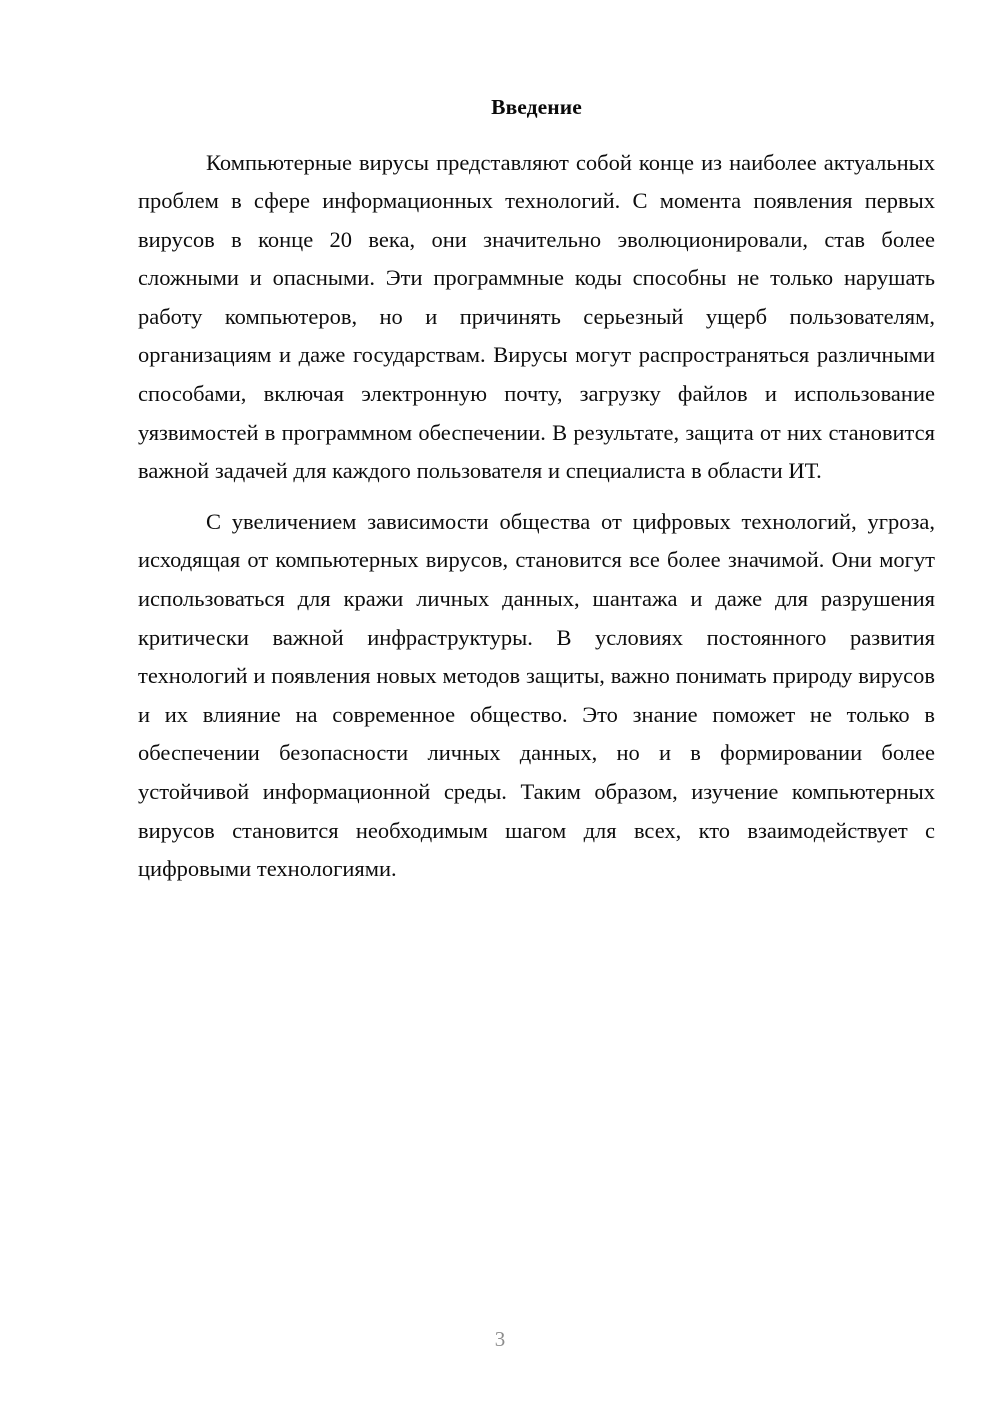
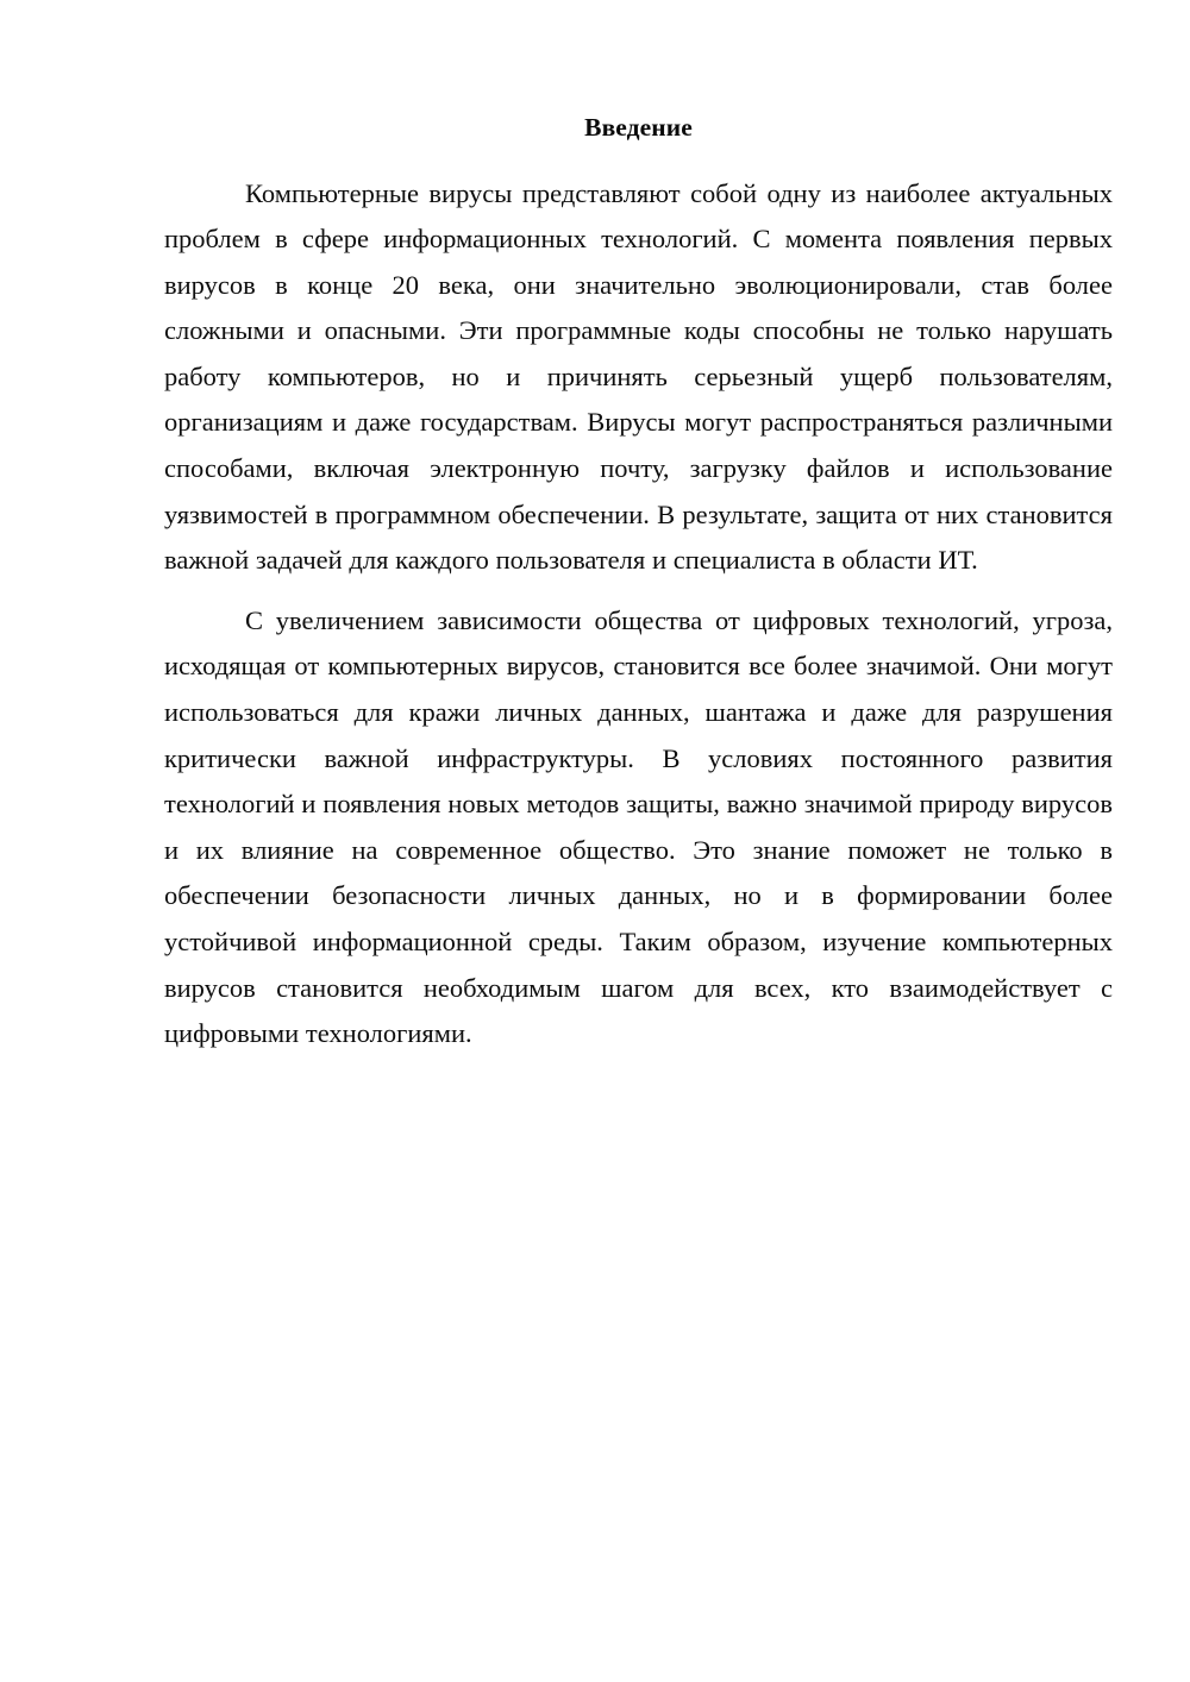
  Введение
- Компьютерные вирусы представляют собой конце из наиболее актуальных проблем в сфере информационных технологий. С момента появления первых вирусов в конце 20 века, они значительно эволюционировали, став более сложными и опасными. Эти программные коды способны не только нарушать работу компьютеров, но и причинять серьезный ущерб пользователям, организациям и даже государствам. Вирусы могут распространяться различными способами, включая электронную почту, загрузку файлов и использование уязвимостей в программном обеспечении. В результате, защита от них становится важной задачей для каждого пользователя и специалиста в области ИТ.
+ Компьютерные вирусы представляют собой одну из наиболее актуальных проблем в сфере информационных технологий. С момента появления первых вирусов в конце 20 века, они значительно эволюционировали, став более сложными и опасными. Эти программные коды способны не только нарушать работу компьютеров, но и причинять серьезный ущерб пользователям, организациям и даже государствам. Вирусы могут распространяться различными способами, включая электронную почту, загрузку файлов и использование уязвимостей в программном обеспечении. В результате, защита от них становится важной задачей для каждого пользователя и специалиста в области ИТ.
- С увеличением зависимости общества от цифровых технологий, угроза, исходящая от компьютерных вирусов, становится все более значимой. Они могут использоваться для кражи личных данных, шантажа и даже для разрушения критически важной инфраструктуры. В условиях постоянного развития технологий и появления новых методов защиты, важно понимать природу вирусов и их влияние на современное общество. Это знание поможет не только в обеспечении безопасности личных данных, но и в формировании более устойчивой информационной среды. Таким образом, изучение компьютерных вирусов становится необходимым шагом для всех, кто взаимодействует с цифровыми технологиями.
+ С увеличением зависимости общества от цифровых технологий, угроза, исходящая от компьютерных вирусов, становится все более значимой. Они могут использоваться для кражи личных данных, шантажа и даже для разрушения критически важной инфраструктуры. В условиях постоянного развития технологий и появления новых методов защиты, важно значимой природу вирусов и их влияние на современное общество. Это знание поможет не только в обеспечении безопасности личных данных, но и в формировании более устойчивой информационной среды. Таким образом, изучение компьютерных вирусов становится необходимым шагом для всех, кто взаимодействует с цифровыми технологиями.
- 3
